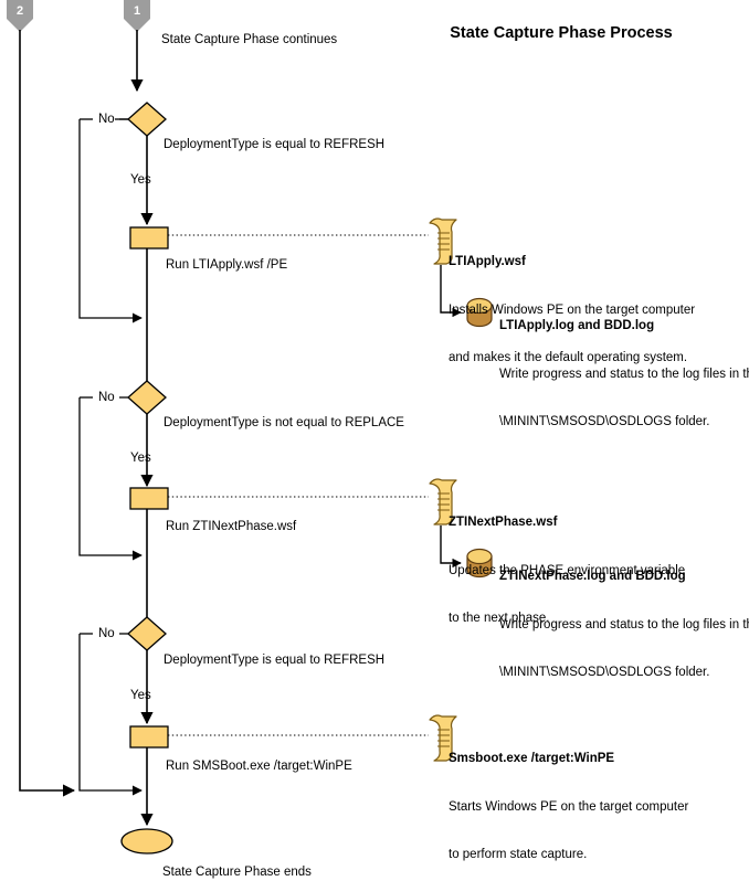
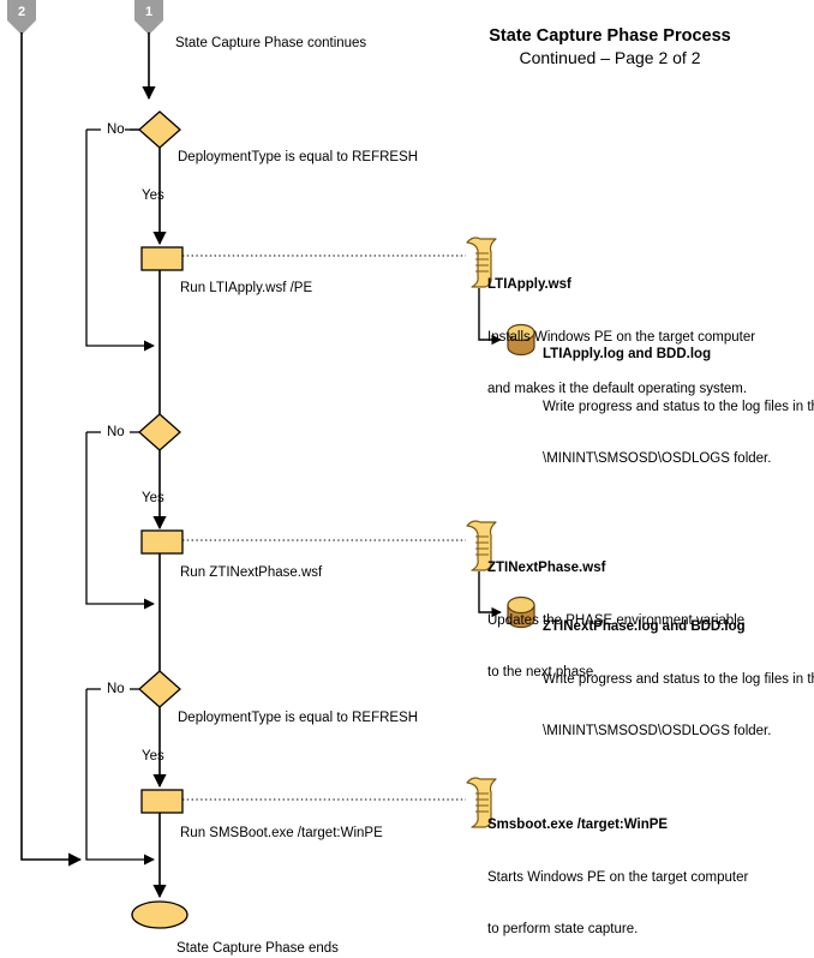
  2
  1
  State Capture Phase Process
+ Continued – Page 2 of 2
  State Capture Phase continues
  No
  Yes
  DeploymentType is equal to REFRESH
  Run LTIApply.wsf /PE
  LTIApply.wsf
  Installs Windows PE on the target computer
  and makes it the default operating system.
  LTIApply.log and BDD.log
  Write progress and status to the log files in t
  \MININT\SMSOSD\OSDLOGS folder.
  No
  Yes
- DeploymentType is not equal to REPLACE
  Run ZTINextPhase.wsf
  ZTINextPhase.wsf
  Updates the PHASE environment variable
  to the next phase.
  ZTINextPhase.log and BDD.log
  Write progress and status to the log files in t
  \MININT\SMSOSD\OSDLOGS folder.
  No
  Yes
  DeploymentType is equal to REFRESH
  Run SMSBoot.exe /target:WinPE
  Smsboot.exe /target:WinPE
  Starts Windows PE on the target computer
  to perform state capture.
  State Capture Phase ends
